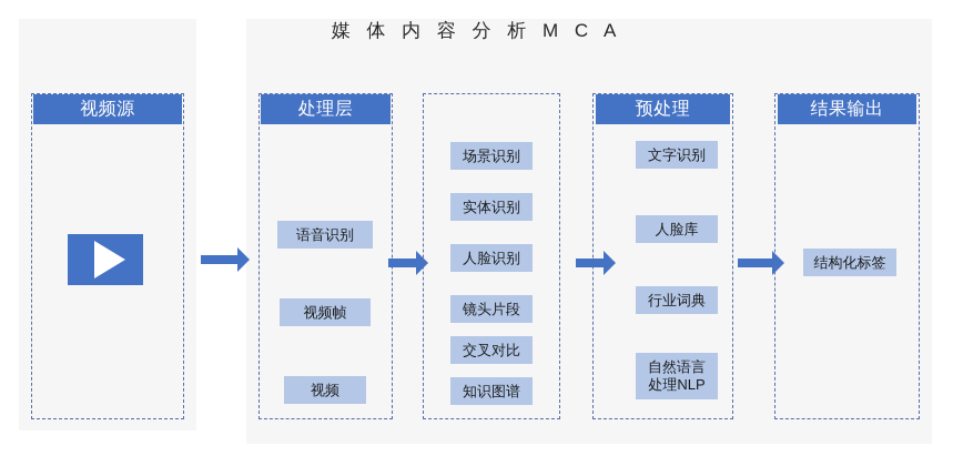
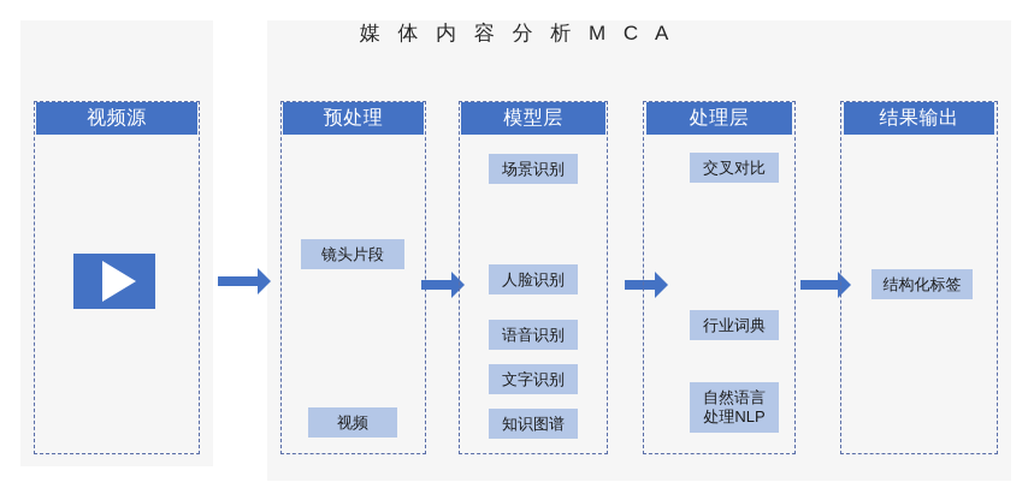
  媒 体 内 容 分 析 M C A
  视频源
- 处理层
+ 预处理
- 语音识别
+ 镜头片段
- 视频帧
  视频
+ 模型层
  场景识别
- 实体识别
  人脸识别
- 镜头片段
+ 语音识别
- 交叉对比
+ 文字识别
  知识图谱
- 预处理
+ 处理层
- 文字识别
+ 交叉对比
- 人脸库
  行业词典
  自然语言
  处理NLP
  结果输出
  结构化标签
